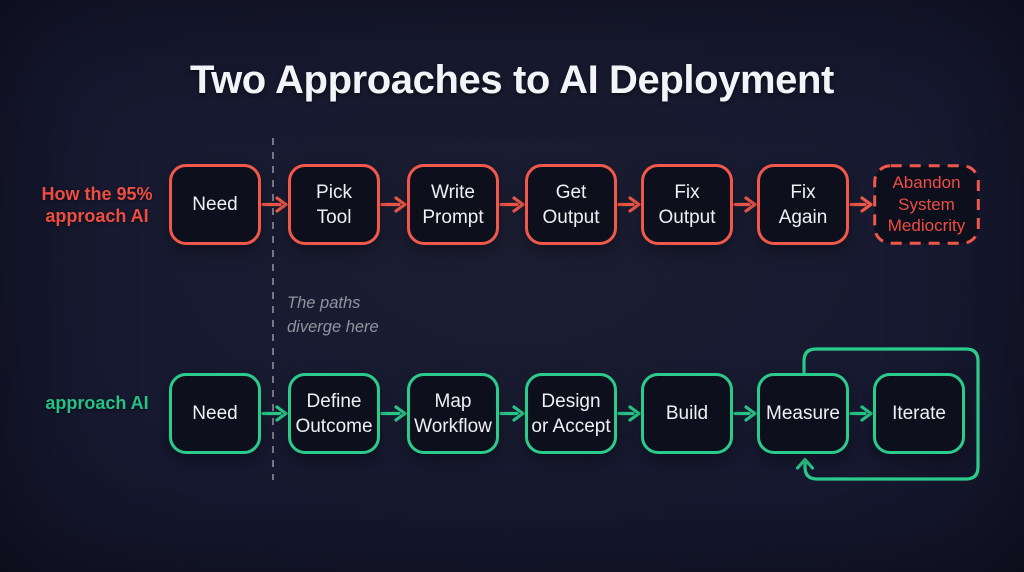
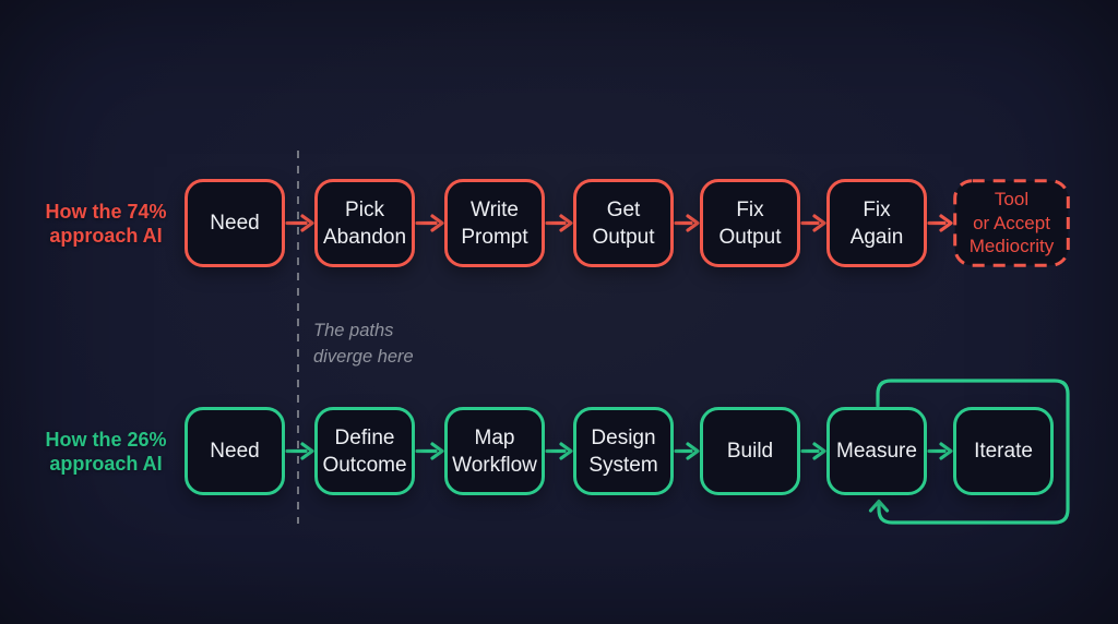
- Two Approaches to AI Deployment
  The paths
  diverge here
- How the 95%
+ How the 74%
  approach AI
  Need
  Pick
- Tool
+ Abandon
  Write
  Prompt
  Get
  Output
  Fix
  Output
  Fix
  Again
- Abandon
+ Tool
- System
+ or Accept
  Mediocrity
+ How the 26%
  approach AI
  Need
  Define
  Outcome
  Map
  Workflow
  Design
- or Accept
+ System
  Build
  Measure
  Iterate
